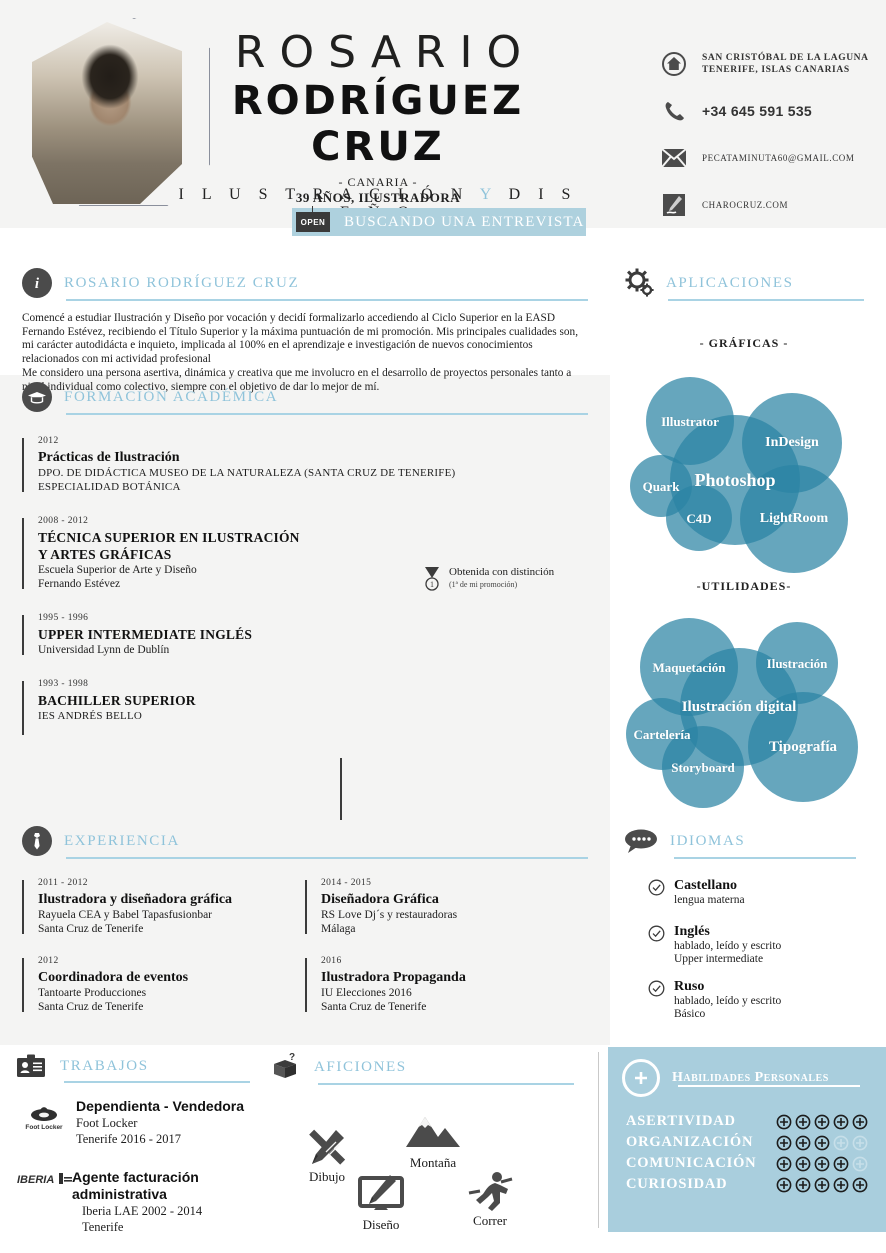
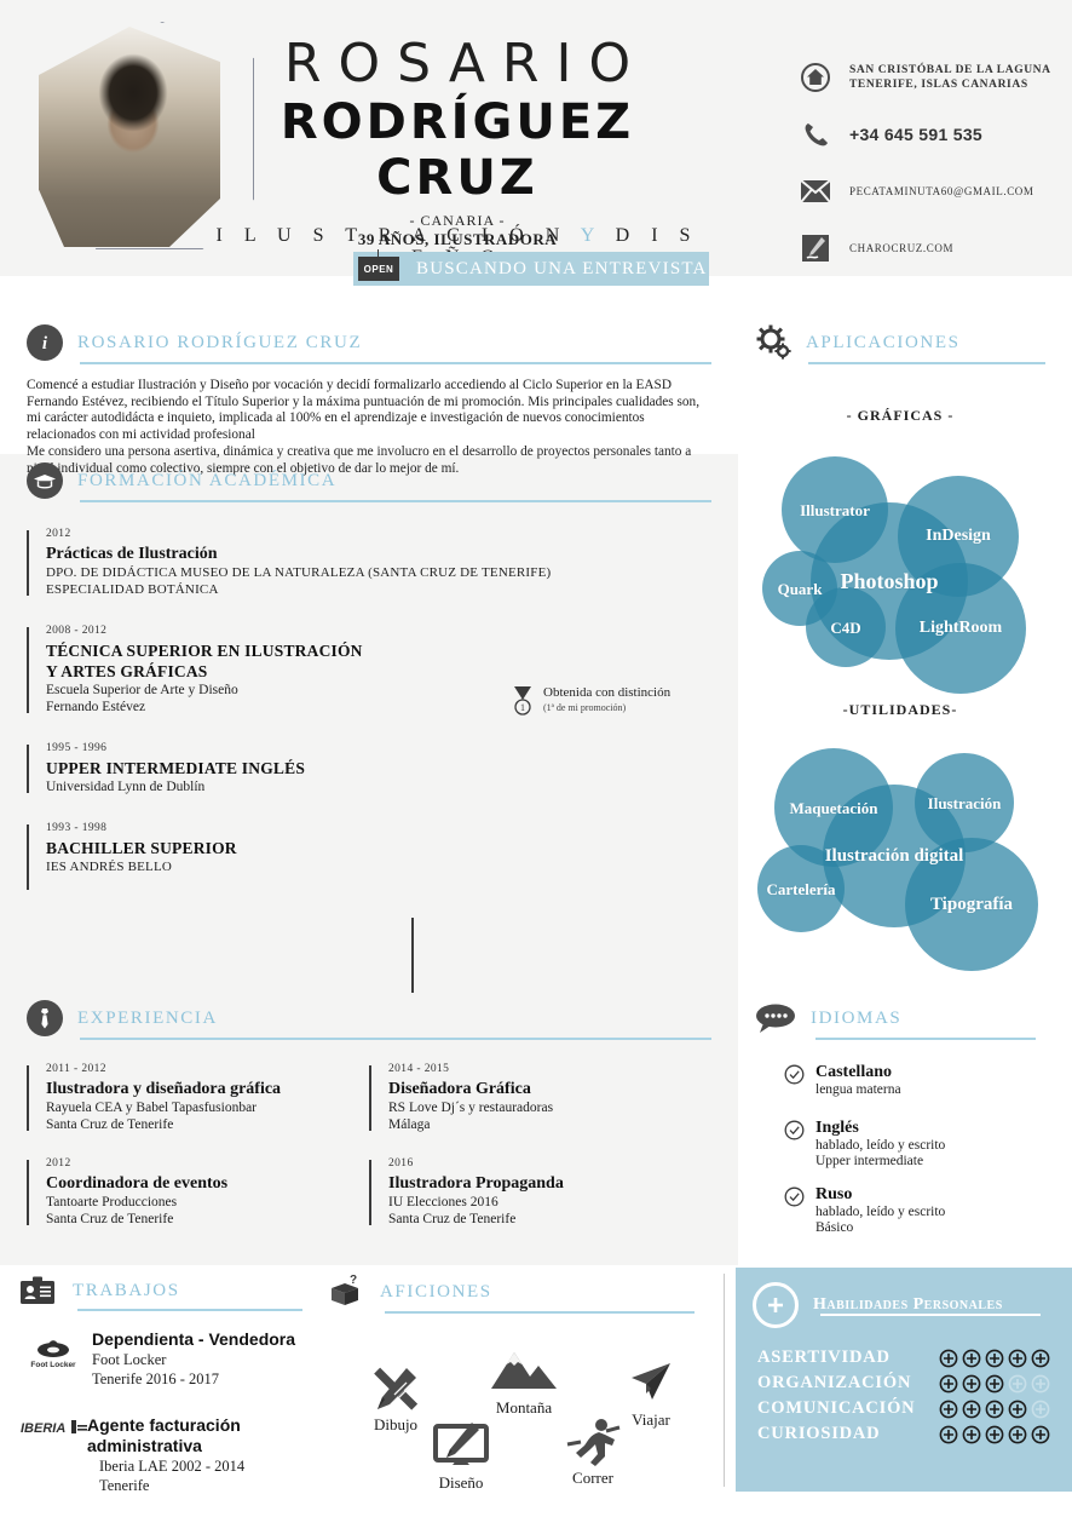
  ROSARIO
  RODRÍGUEZ CRUZ
  I L U S T R A C I Ó N Y D I S
  - CANARIA -
  39 AÑOS, ILUSTRADORA
  SAN CRISTÓBAL DE LA LAGUNA
  TENERIFE, ISLAS CANARIAS
  +34 645 591 535
  PECATAMINUTA60@GMAIL.COM
  CHAROCRUZ.COM
  OPEN
  BUSCANDO UNA ENTREVISTA
  i
  ROSARIO RODRÍGUEZ CRUZ
  Comencé a estudiar Ilustración y Diseño por vocación y decidí formalizarlo accediendo al Ciclo Superior en la EASD Fernando Estévez, recibiendo el Título Superior y la máxima puntuación de mi promoción. Mis principales cualidades son, mi carácter autodidácta e inquieto, implicada al 100% en el aprendizaje e investigación de nuevos conocimientos relacionados con mi actividad profesional
  Me considero una persona asertiva, dinámica y creativa que me involucro en el desarrollo de proyectos personales tanto a individual como colectivo, siempre con el objetivo de dar lo mejor de mí.
  FORMACIÓN ACADÉMICA
  2012
  Prácticas de Ilustración
  DPO. DE DIDÁCTICA MUSEO DE LA NATURALEZA (SANTA CRUZ DE TENERIFE)
  ESPECIALIDAD BOTÁNICA
  2008 - 2012
  TÉCNICA SUPERIOR EN ILUSTRACIÓN
  Y ARTES GRÁFICAS
  Escuela Superior de Arte y Diseño
  Fernando Estévez
  1995 - 1996
  UPPER INTERMEDIATE INGLÉS
  Universidad Lynn de Dublín
  1993 - 1998
  BACHILLER SUPERIOR
  IES ANDRÉS BELLO
  1
  Obtenida con distinción
  (1ª de mi promoción)
  EXPERIENCIA
  2011 - 2012
  Ilustradora y diseñadora gráfica
  Rayuela CEA y Babel Tapasfusionbar
  Santa Cruz de Tenerife
  2012
  Coordinadora de eventos
  Tantoarte Producciones
  Santa Cruz de Tenerife
  2014 - 2015
  Diseñadora Gráfica
  RS Love Dj´s y restauradoras
  Málaga
  2016
  Ilustradora Propaganda
  IU Elecciones 2016
  Santa Cruz de Tenerife
  APLICACIONES
  - GRÁFICAS -
  Illustrator
  InDesign
  Photoshop
  Quark
  C4D
  LightRoom
  -UTILIDADES-
  Maquetación
  Ilustración
  Ilustración digital
  Cartelería
- Storyboard
  Tipografía
  IDIOMAS
  Castellano
  lengua materna
  Inglés
  hablado, leído y escrito
  Upper intermediate
  Ruso
  hablado, leído y escrito
  Básico
  TRABAJOS
  Dependienta - Vendedora
  Foot Locker
  Tenerife 2016 - 2017
  IBERIA
  Agente facturación administrativa
  Iberia LAE 2002 - 2014
  Tenerife
  ?
  AFICIONES
  Dibujo
  Diseño
  Montaña
  Correr
+ Viajar
  Habilidades Personales
  ASERTIVIDAD
  ORGANIZACIÓN
  COMUNICACIÓN
  CURIOSIDAD
